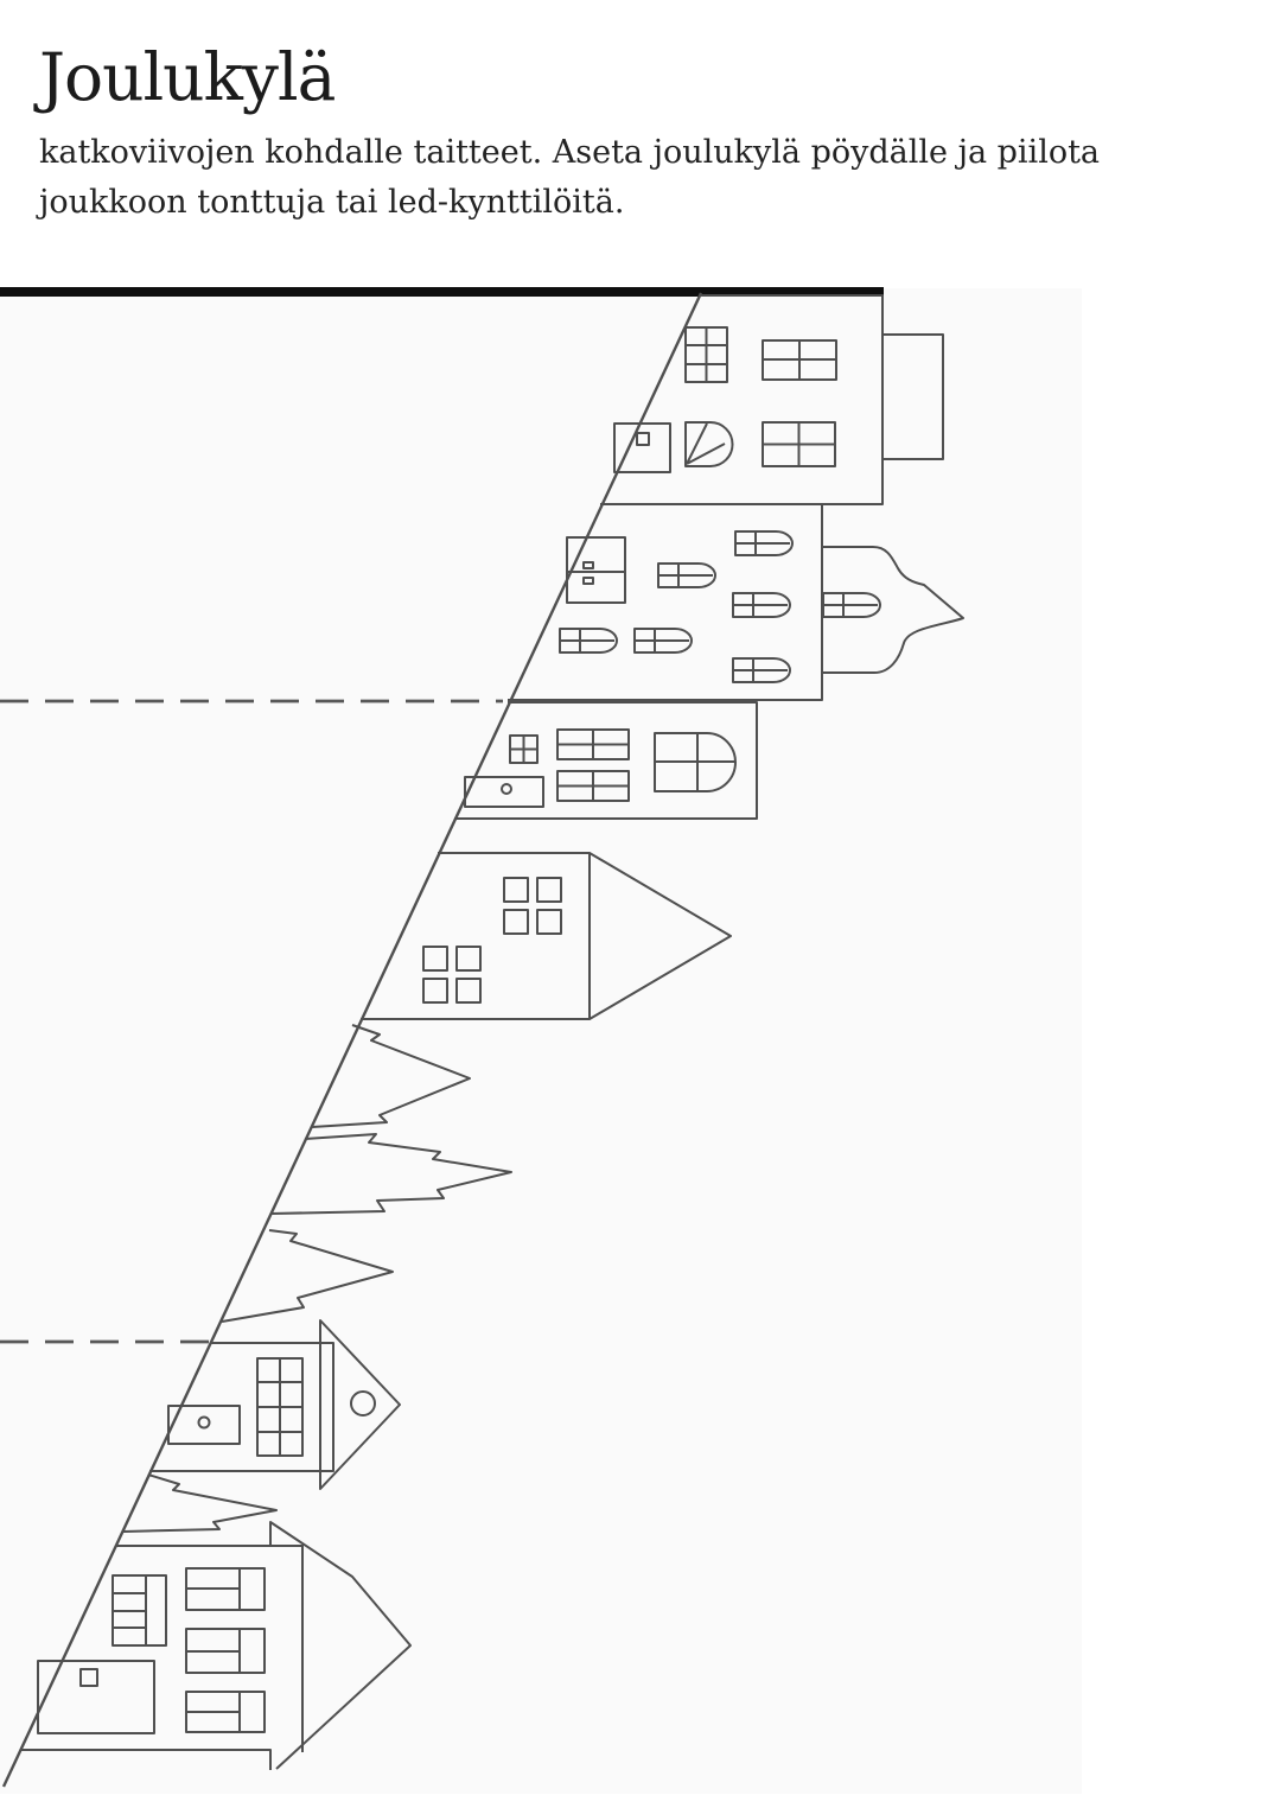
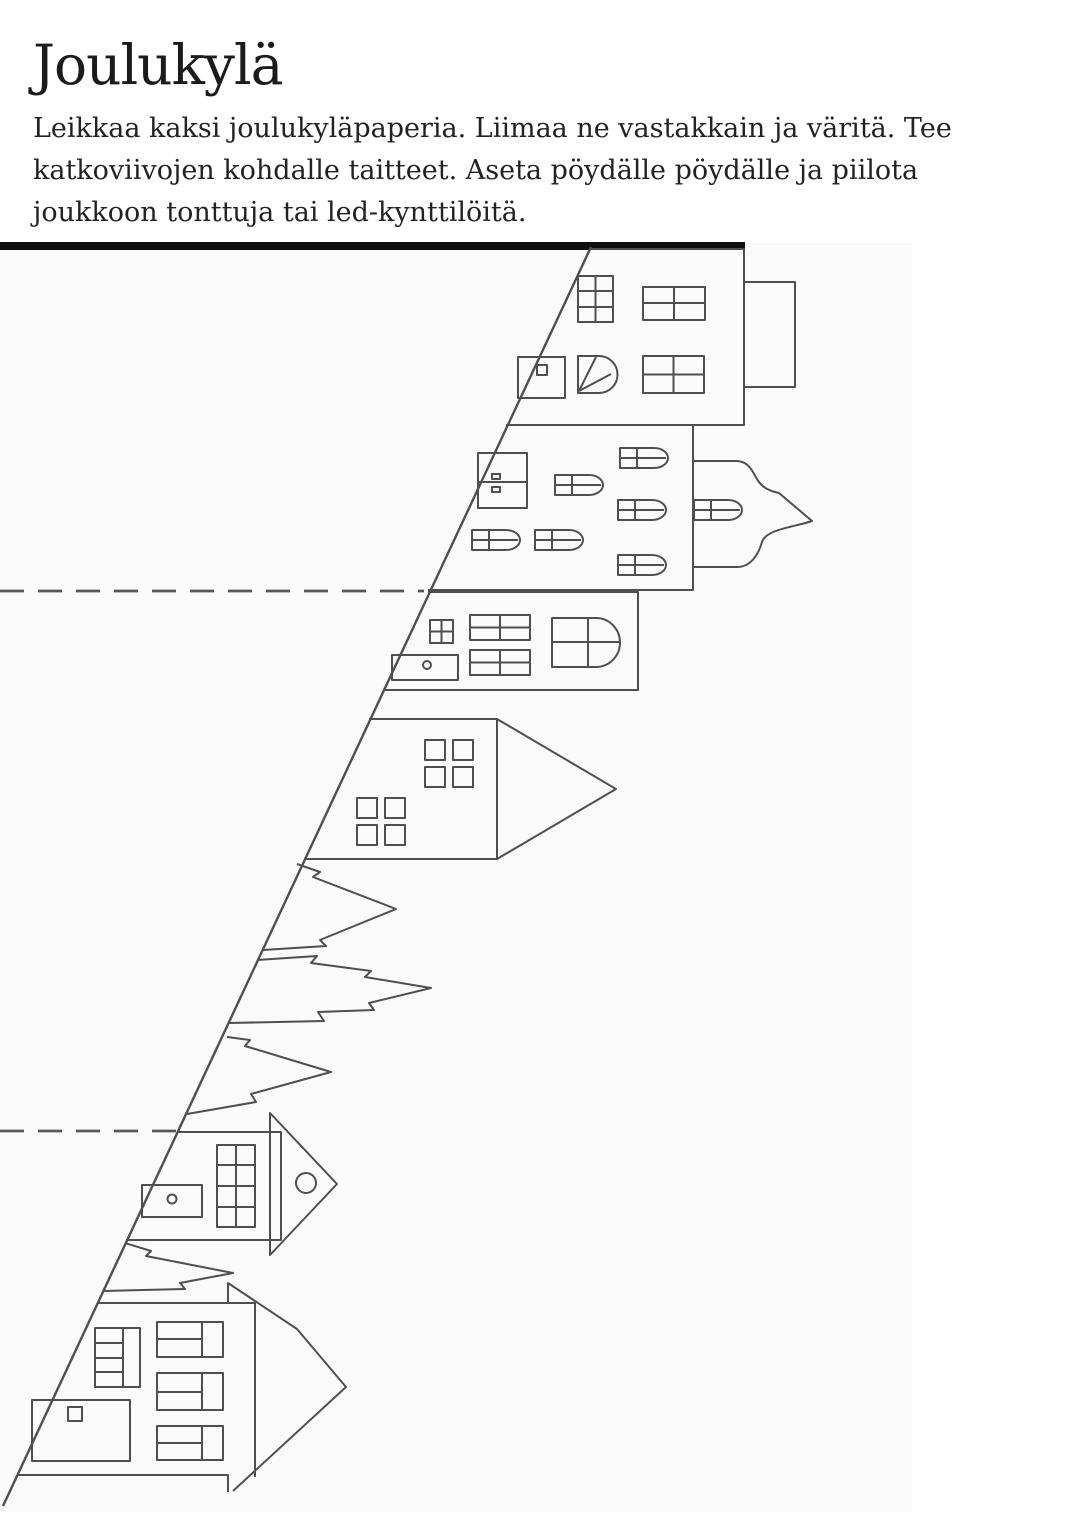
  Joulukylä
+ Leikkaa kaksi joulukyläpaperia. Liimaa ne vastakkain ja väritä. Tee
- katkoviivojen kohdalle taitteet. Aseta joulukylä pöydälle ja piilota
+ katkoviivojen kohdalle taitteet. Aseta pöydälle pöydälle ja piilota
  joukkoon tonttuja tai led-kynttilöitä.
